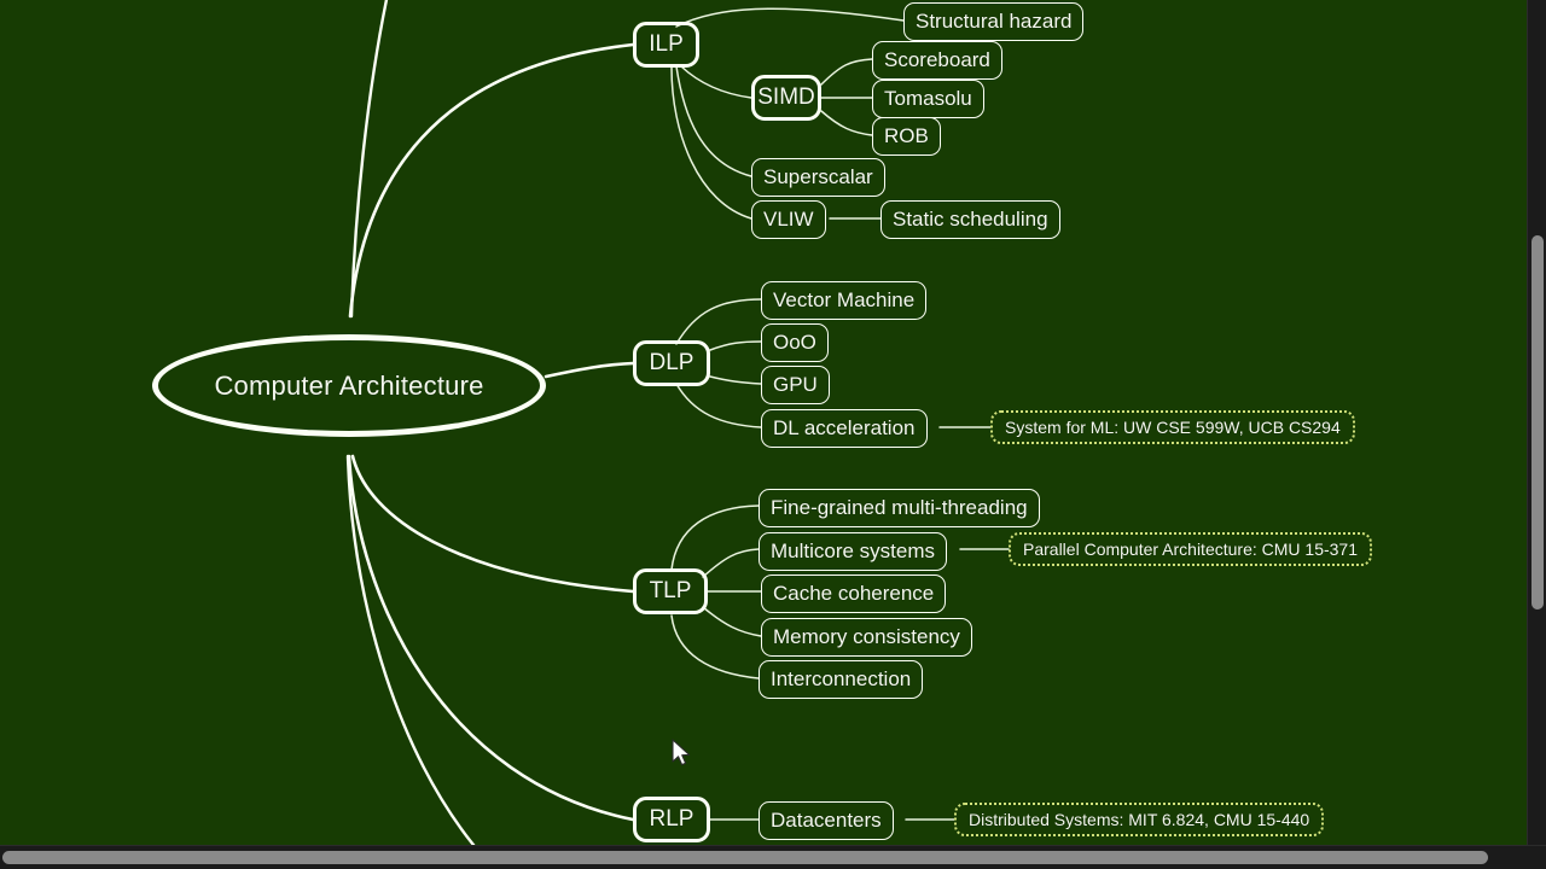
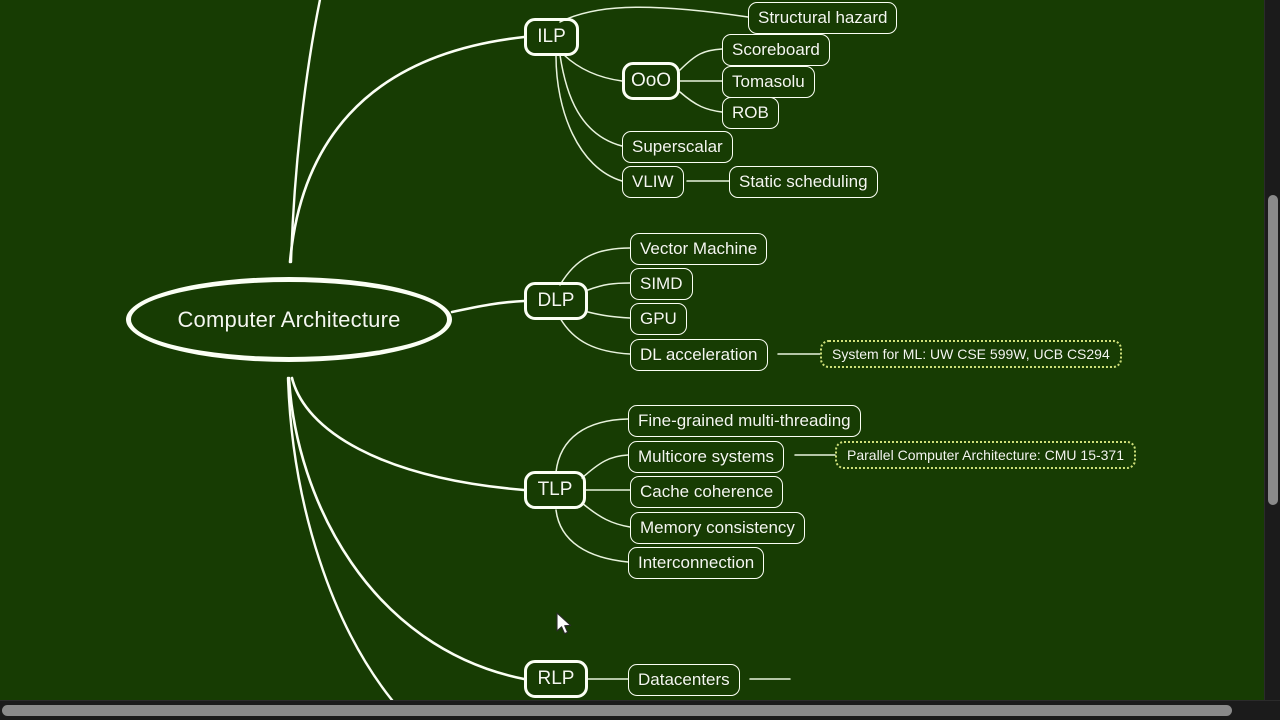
  Computer Architecture
  ILP
  Structural hazard
- SIMD
+ OoO
  Scoreboard
  Tomasolu
  ROB
  Superscalar
  VLIW
  Static scheduling
  DLP
  Vector Machine
- OoO
+ SIMD
  GPU
  DL acceleration
  System for ML: UW CSE 599W, UCB CS294
  TLP
  Fine-grained multi-threading
  Multicore systems
  Parallel Computer Architecture: CMU 15-371
  Cache coherence
  Memory consistency
  Interconnection
  RLP
  Datacenters
- Distributed Systems: MIT 6.824, CMU 15-440
